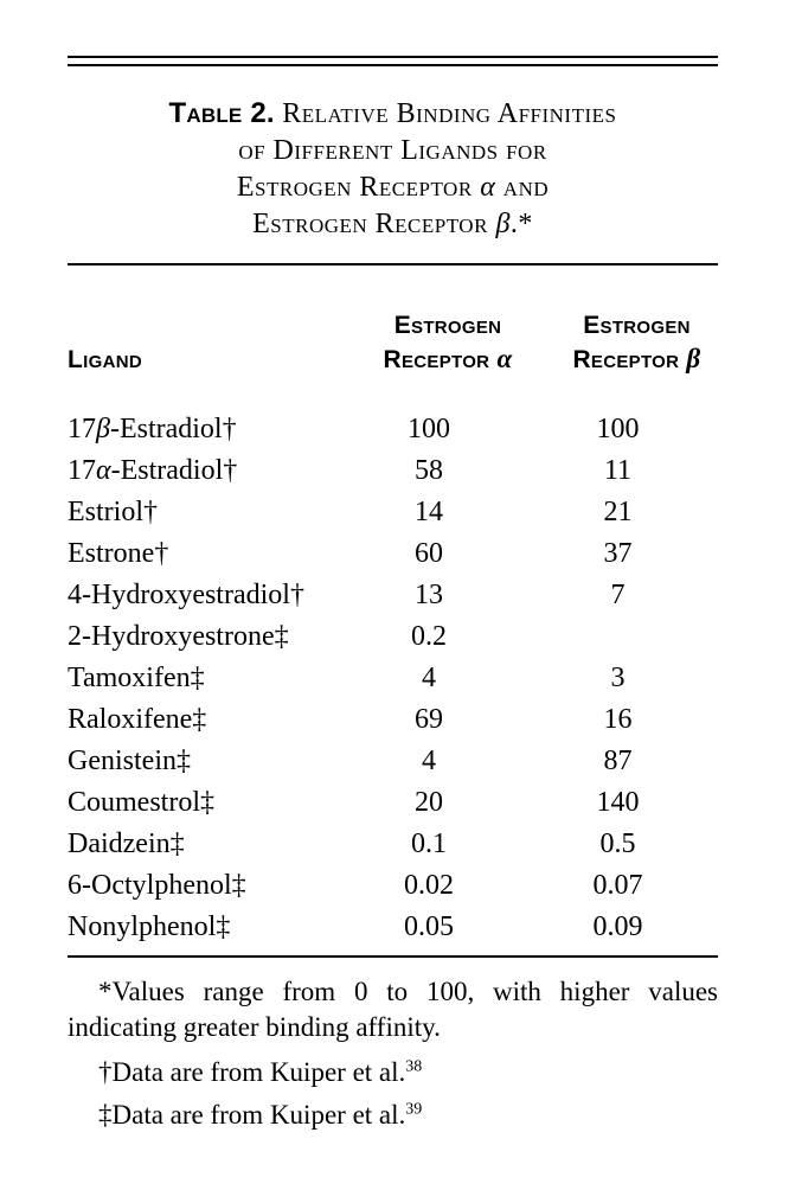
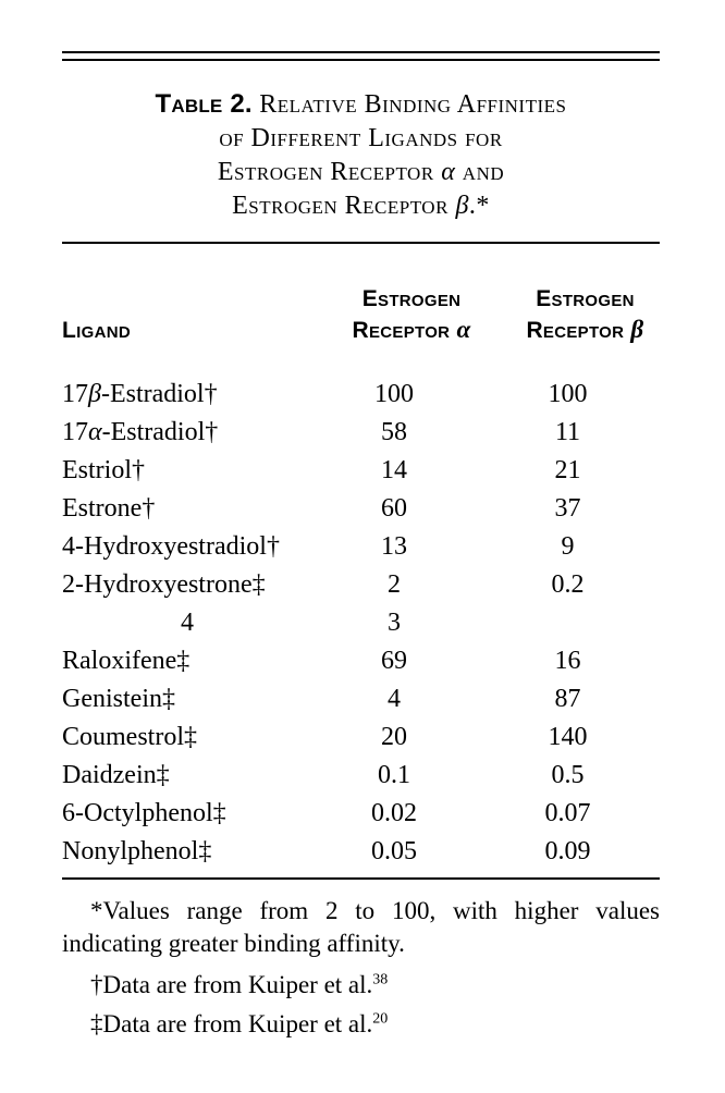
  Table 2. Relative Binding Affinities
  of Different Ligands for
  Estrogen Receptor α and
  Estrogen Receptor β.*
  Ligand
  Estrogen
  Receptor α
  Estrogen
  Receptor β
  17β-Estradiol†
  100
  100
  17α-Estradiol†
  58
  11
  Estriol†
  14
  21
  Estrone†
  60
  37
  4-Hydroxyestradiol†
  13
- 7
+ 9
  2-Hydroxyestrone‡
+ 2
  0.2
- Tamoxifen‡
  4
  3
  Raloxifene‡
  69
  16
  Genistein‡
  4
  87
  Coumestrol‡
  20
  140
  Daidzein‡
  0.1
  0.5
  6-Octylphenol‡
  0.02
  0.07
  Nonylphenol‡
  0.05
  0.09
- *Values range from 0 to 100, with higher values indicating greater binding affinity.
+ *Values range from 2 to 100, with higher values indicating greater binding affinity.
  †Data are from Kuiper et al.38
- ‡Data are from Kuiper et al.39
+ ‡Data are from Kuiper et al.20
